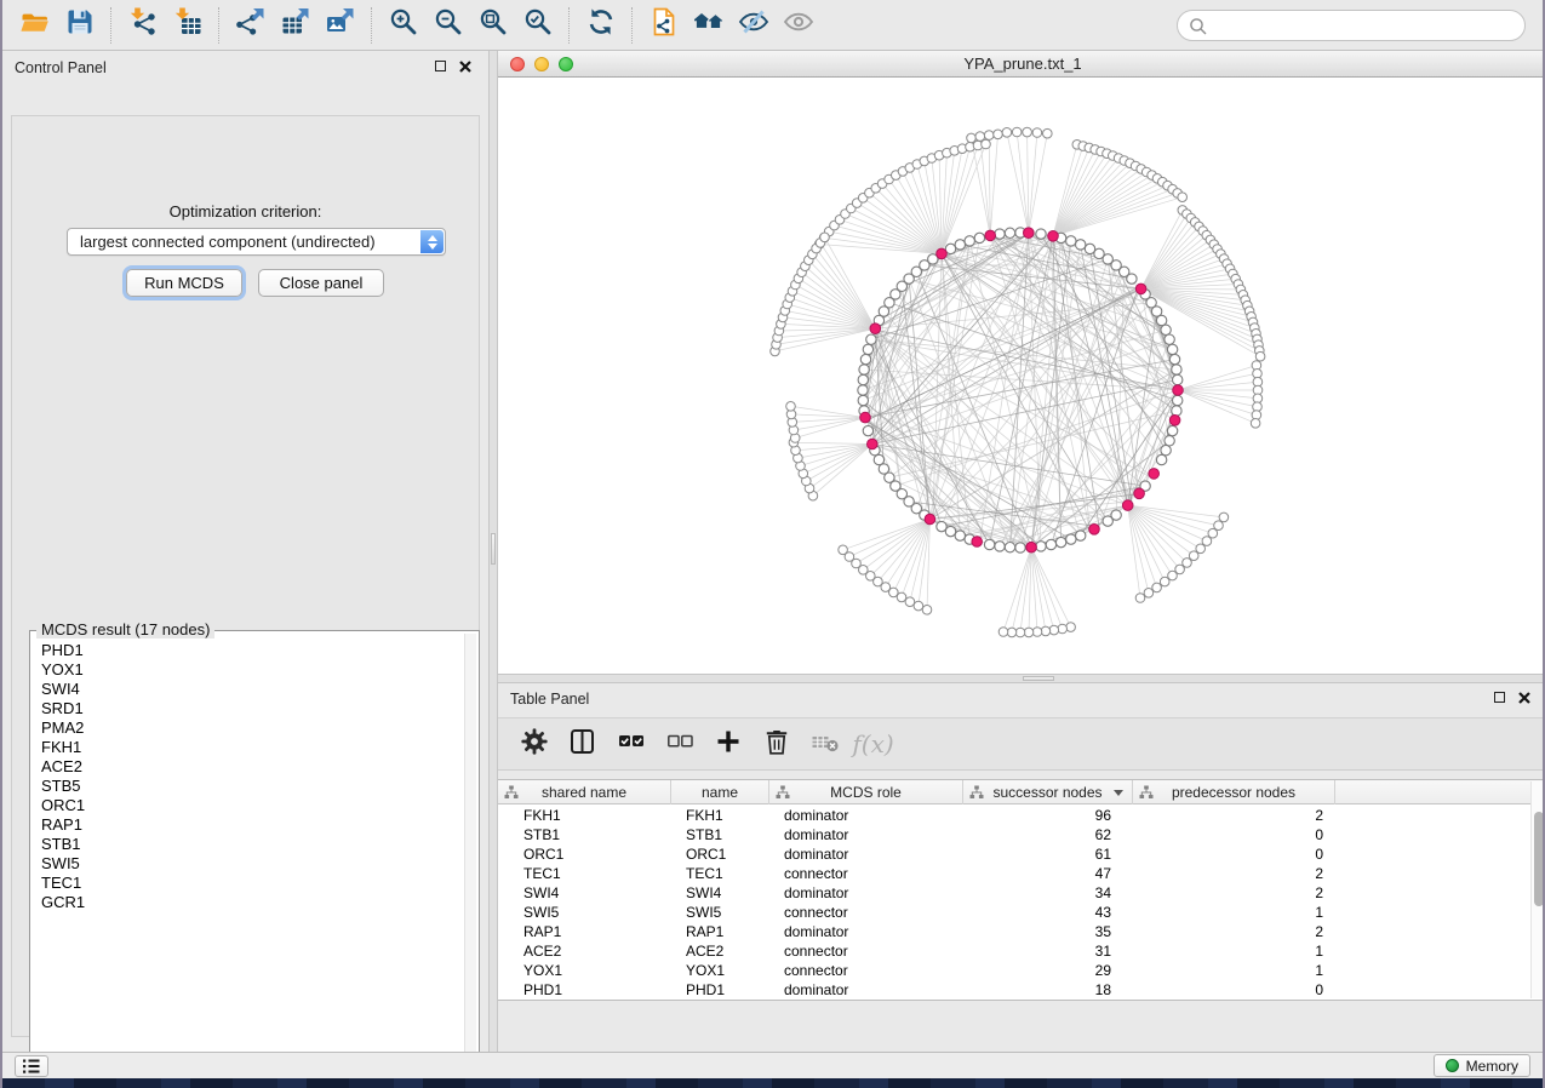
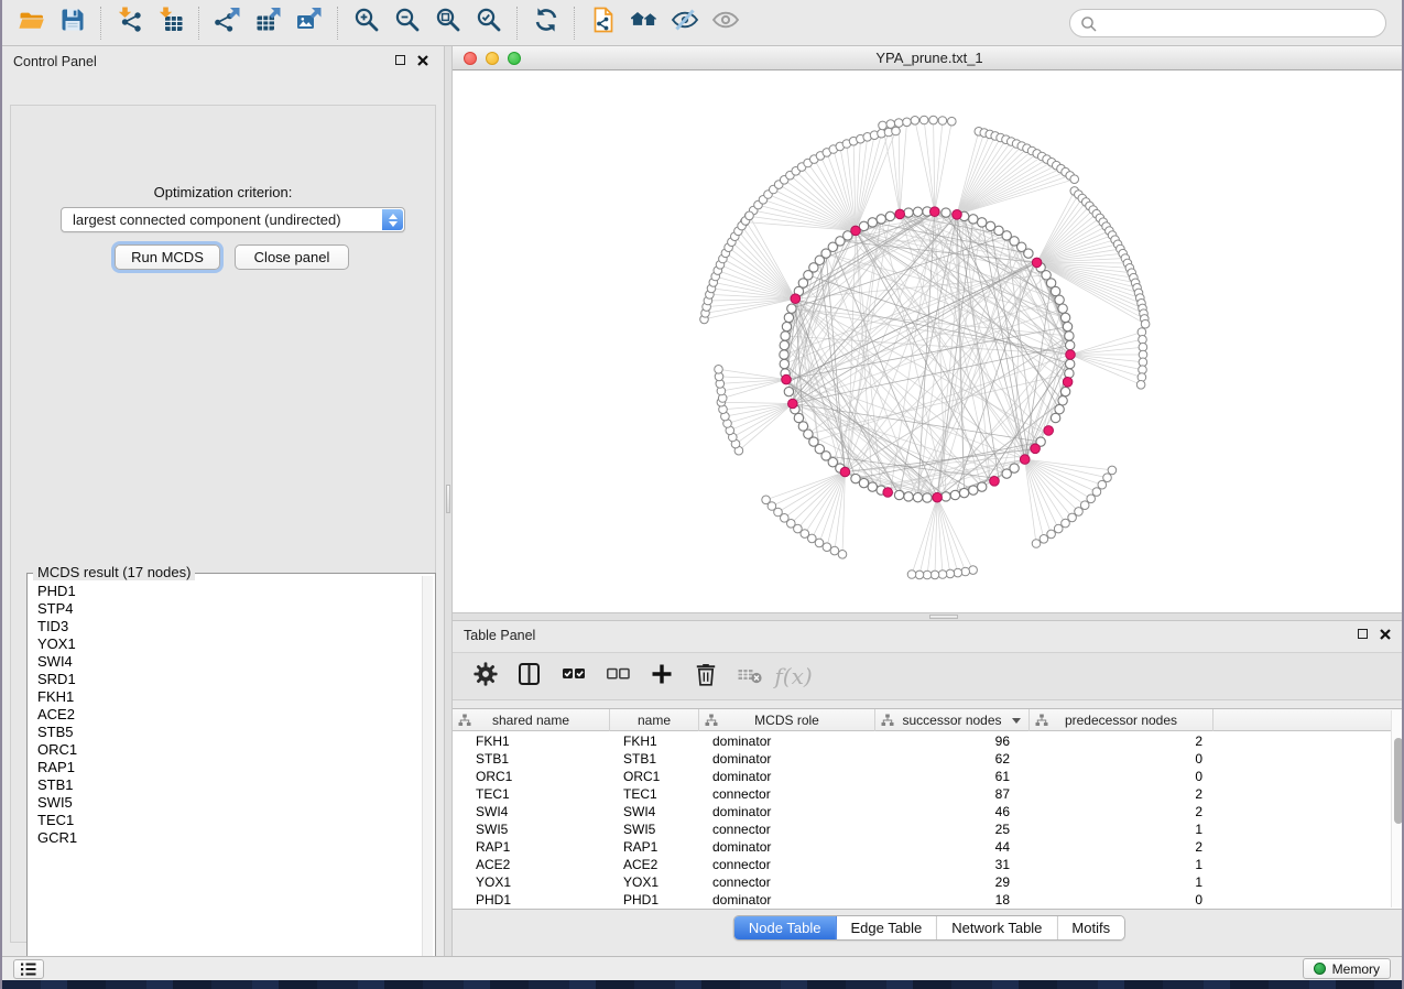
  Control Panel
  Optimization criterion:
  largest connected component (undirected)
  Run MCDS
  Close panel
  MCDS result (17 nodes)
  PHD1
+ STP4
+ TID3
  YOX1
  SWI4
  SRD1
- PMA2
  FKH1
  ACE2
  STB5
  ORC1
  RAP1
  STB1
  SWI5
  TEC1
  GCR1
  YPA_prune.txt_1
  Table Panel
  f(x)
  shared name
  name
  MCDS role
  successor nodes
  predecessor nodes
  FKH1
  FKH1
  dominator
  96
  2
  STB1
  STB1
  dominator
  62
  0
  ORC1
  ORC1
  dominator
  61
  0
  TEC1
  TEC1
  connector
- 47
+ 87
  2
  SWI4
  SWI4
  dominator
- 34
+ 46
  2
  SWI5
  SWI5
  connector
- 43
+ 25
  1
  RAP1
  RAP1
  dominator
- 35
+ 44
  2
  ACE2
  ACE2
  connector
  31
  1
  YOX1
  YOX1
  connector
  29
  1
  PHD1
  PHD1
  dominator
  18
  0
+ Node Table
+ Edge Table
+ Network Table
+ Motifs
  Memory
